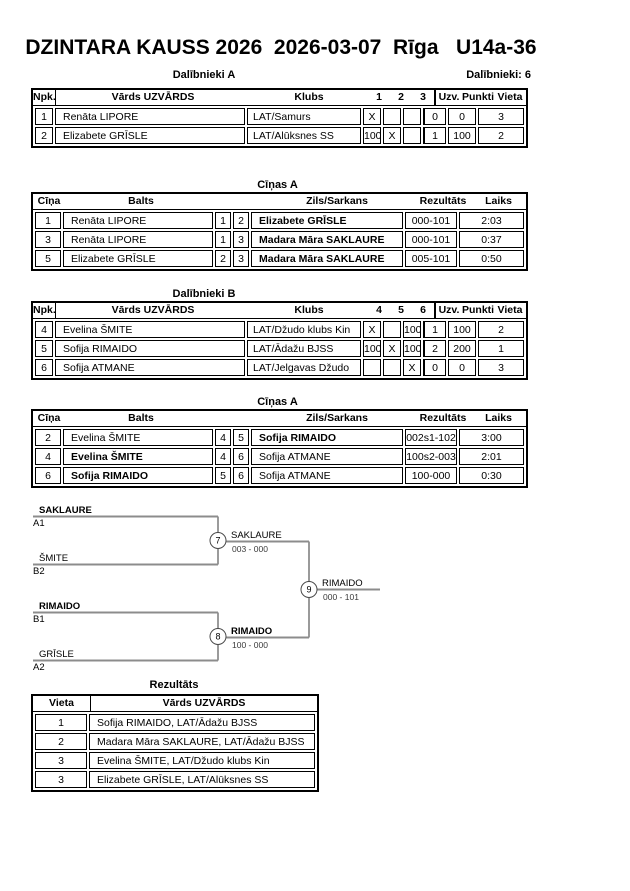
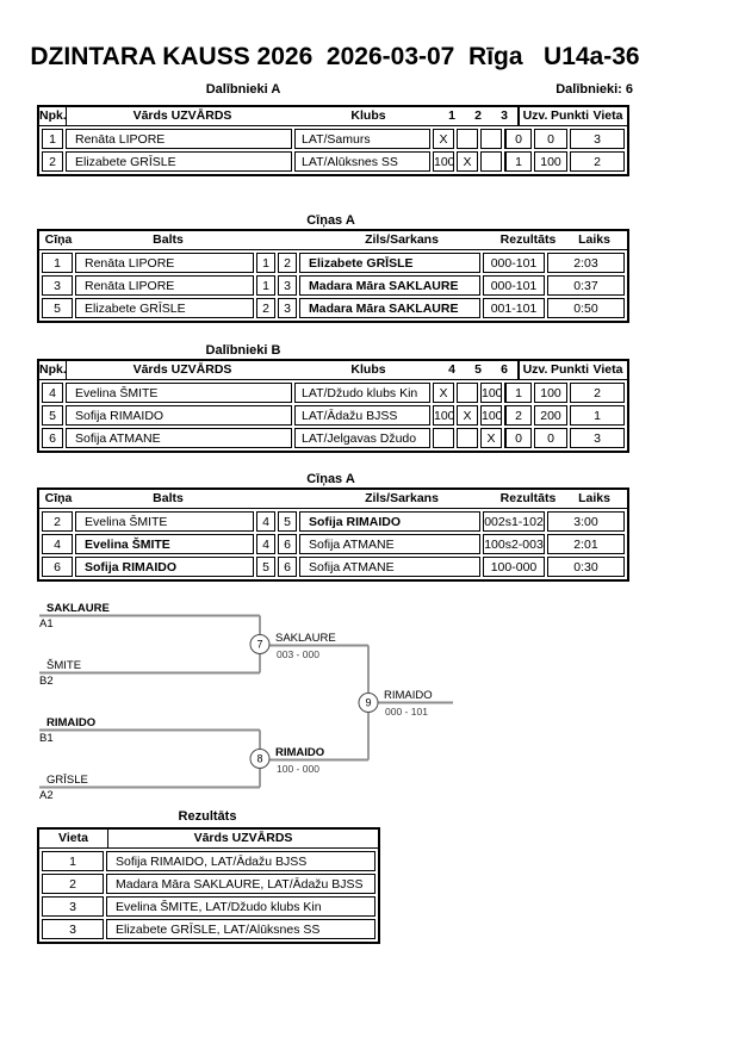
  DZINTARA KAUSS 2026 2026-03-07 Rīga U14a-36
  Dalībnieki A
  Dalībnieki: 6
  Npk.
  Vārds UZVĀRDS
  Klubs
  1
  2
  3
  Uzv.
  Punkti
  Vieta
  1	Renāta LIPORE	LAT/Samurs	X			0	0	3
  2	Elizabete GRĪSLE	LAT/Alūksnes SS	100	X		1	100	2
  Cīņas A
  Cīņa
  Balts
  Zils/Sarkans
  Rezultāts
  Laiks
  1	Renāta LIPORE	1	2	Elizabete GRĪSLE	000-101	2:03
  3	Renāta LIPORE	1	3	Madara Māra SAKLAURE	000-101	0:37
- 5	Elizabete GRĪSLE	2	3	Madara Māra SAKLAURE	005-101	0:50
+ 5	Elizabete GRĪSLE	2	3	Madara Māra SAKLAURE	001-101	0:50
  Dalībnieki B
  Npk.
  Vārds UZVĀRDS
  Klubs
  4
  5
  6
  Uzv.
  Punkti
  Vieta
  4	Evelina ŠMITE	LAT/Džudo klubs Kin	X		100	1	100	2
  5	Sofija RIMAIDO	LAT/Ādažu BJSS	100	X	100	2	200	1
  6	Sofija ATMANE	LAT/Jelgavas Džudo			X	0	0	3
  Cīņas A
  Cīņa
  Balts
  Zils/Sarkans
  Rezultāts
  Laiks
  2	Evelina ŠMITE	4	5	Sofija RIMAIDO	002s1-102	3:00
  4	Evelina ŠMITE	4	6	Sofija ATMANE	100s2-003	2:01
  6	Sofija RIMAIDO	5	6	Sofija ATMANE	100-000	0:30
  7
  8
  9
  SAKLAURE
  A1
  ŠMITE
  B2
  RIMAIDO
  B1
  GRĪSLE
  A2
  SAKLAURE
  003 - 000
  RIMAIDO
  100 - 000
  RIMAIDO
  000 - 101
  Rezultāts
  Vieta
  Vārds UZVĀRDS
  1	Sofija RIMAIDO, LAT/Ādažu BJSS
  2	Madara Māra SAKLAURE, LAT/Ādažu BJSS
  3	Evelina ŠMITE, LAT/Džudo klubs Kin
  3	Elizabete GRĪSLE, LAT/Alūksnes SS
